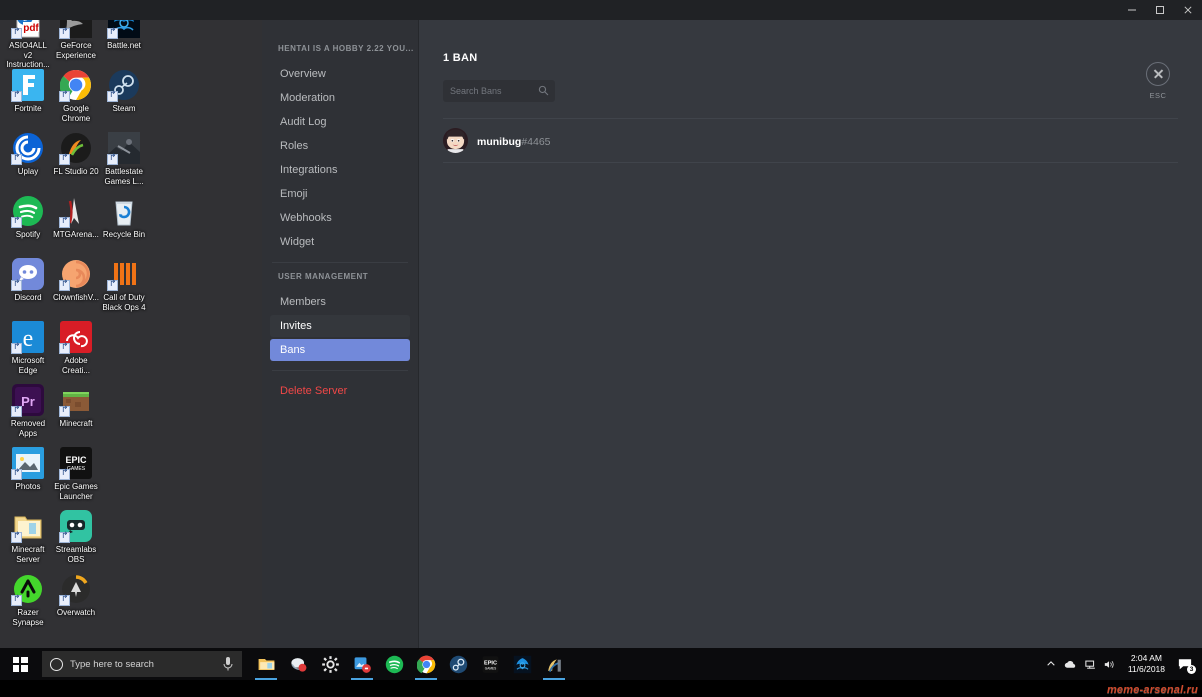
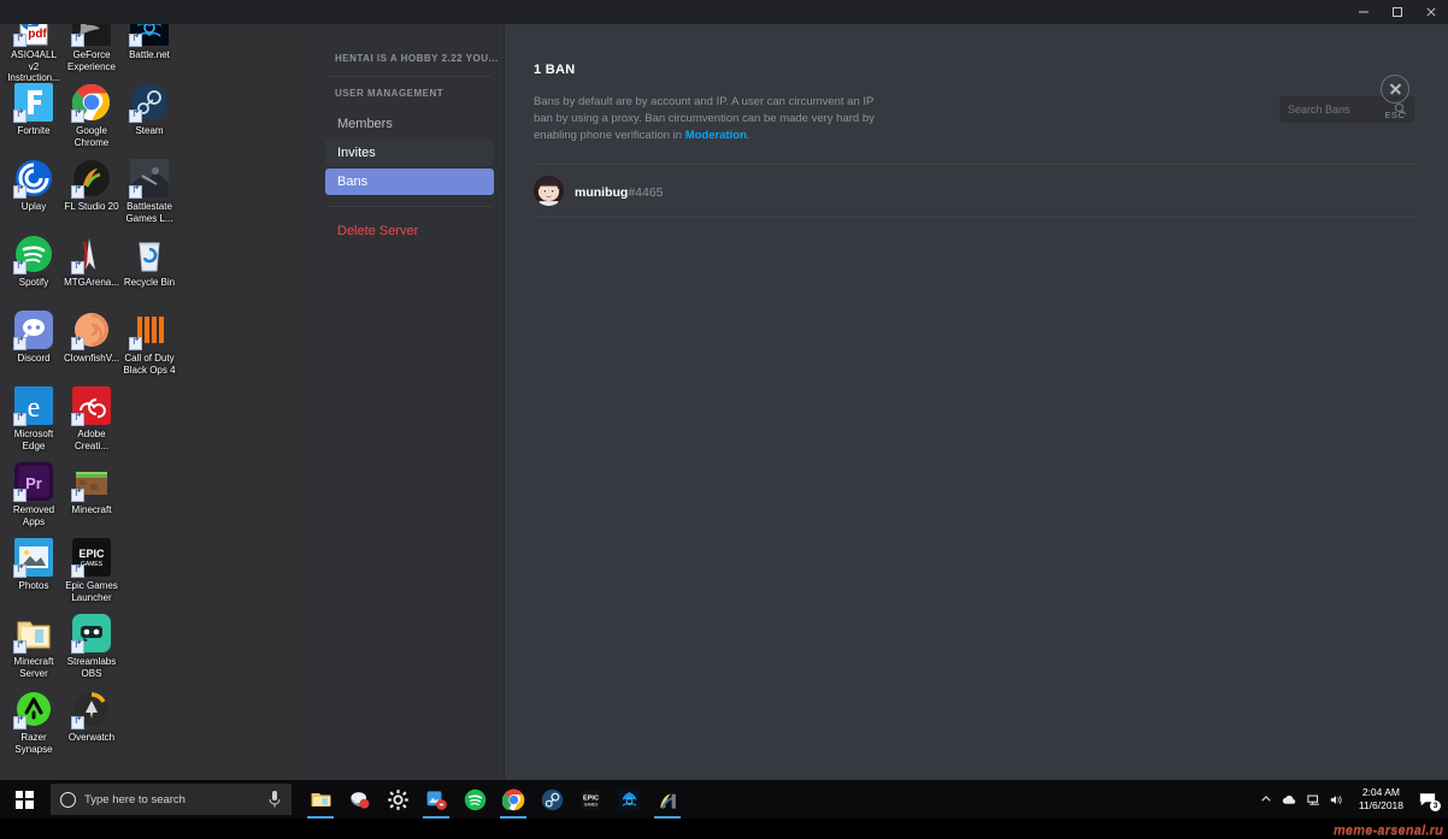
  pdf
  ASIO4ALL v2 Instruction...
  GeForce Experience
  Battle.net
  Fortnite
  Google Chrome
  Steam
  Uplay
  FL Studio 20
  Battlestate Games L...
  Spotify
  MTGArena...
  Recycle Bin
  Discord
  ClownfishV...
  Call of Duty Black Ops 4
  e
  Microsoft Edge
  Adobe Creati...
  Pr
  Removed Apps
  Minecraft
  Photos
  EPIC
  Epic Games Launcher
  Minecraft Server
  Streamlabs OBS
  Razer Synapse
  Overwatch
  HENTAI IS A HOBBY 2.22 YOU...
- Overview
- Moderation
- Audit Log
- Roles
- Integrations
- Emoji
- Webhooks
- Widget
  USER MANAGEMENT
  Members
  Invites
  Bans
  Delete Server
  1 BAN
+ Bans by default are by account and IP. A user can circumvent an IP ban by using a proxy. Ban circumvention can be made very hard by enabling phone verification in Moderation.
  Search Bans
  munibug#4465
  ESC
  Type here to search
  2:04 AM
  11/6/2018
  meme-arsenal.ru
